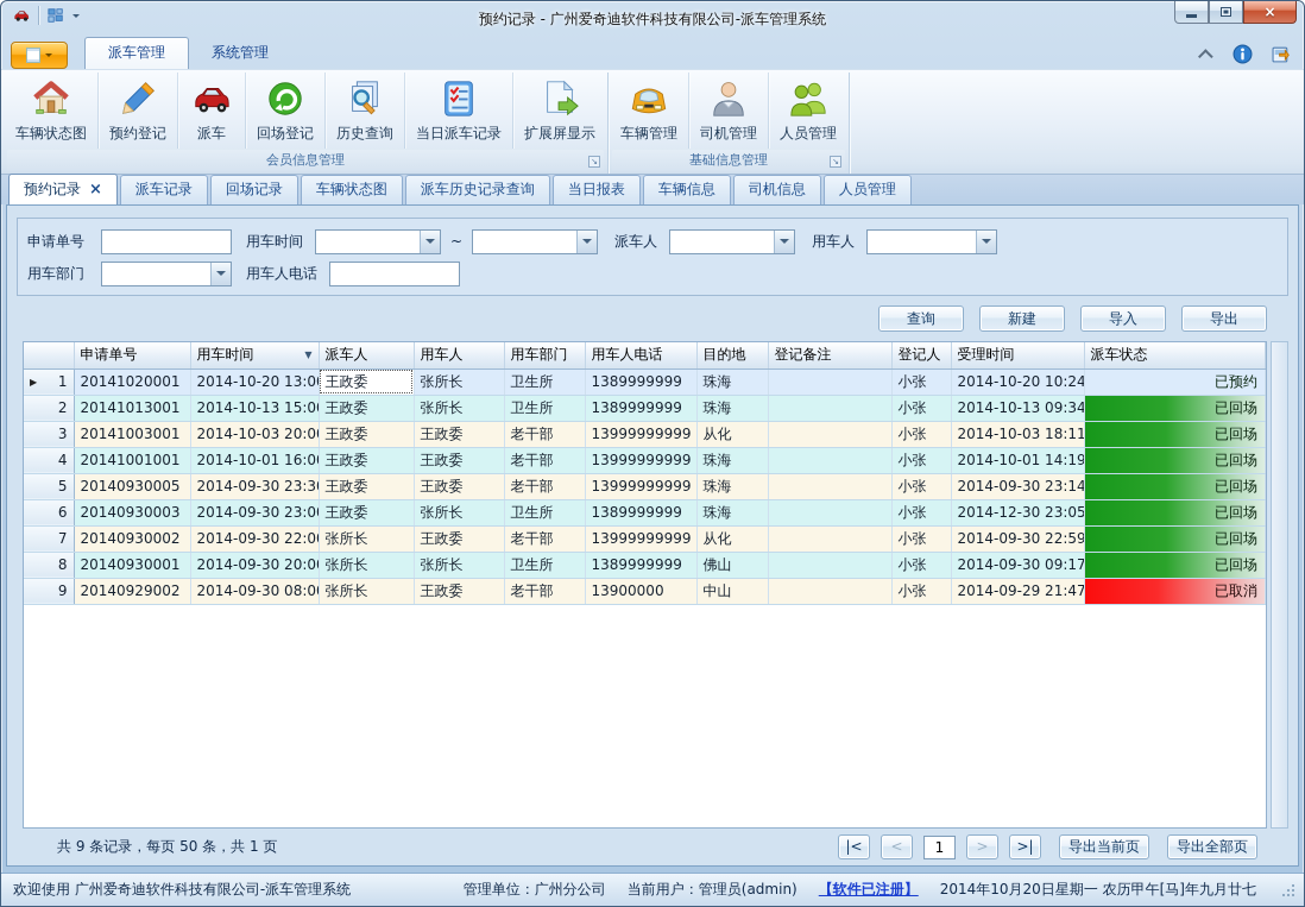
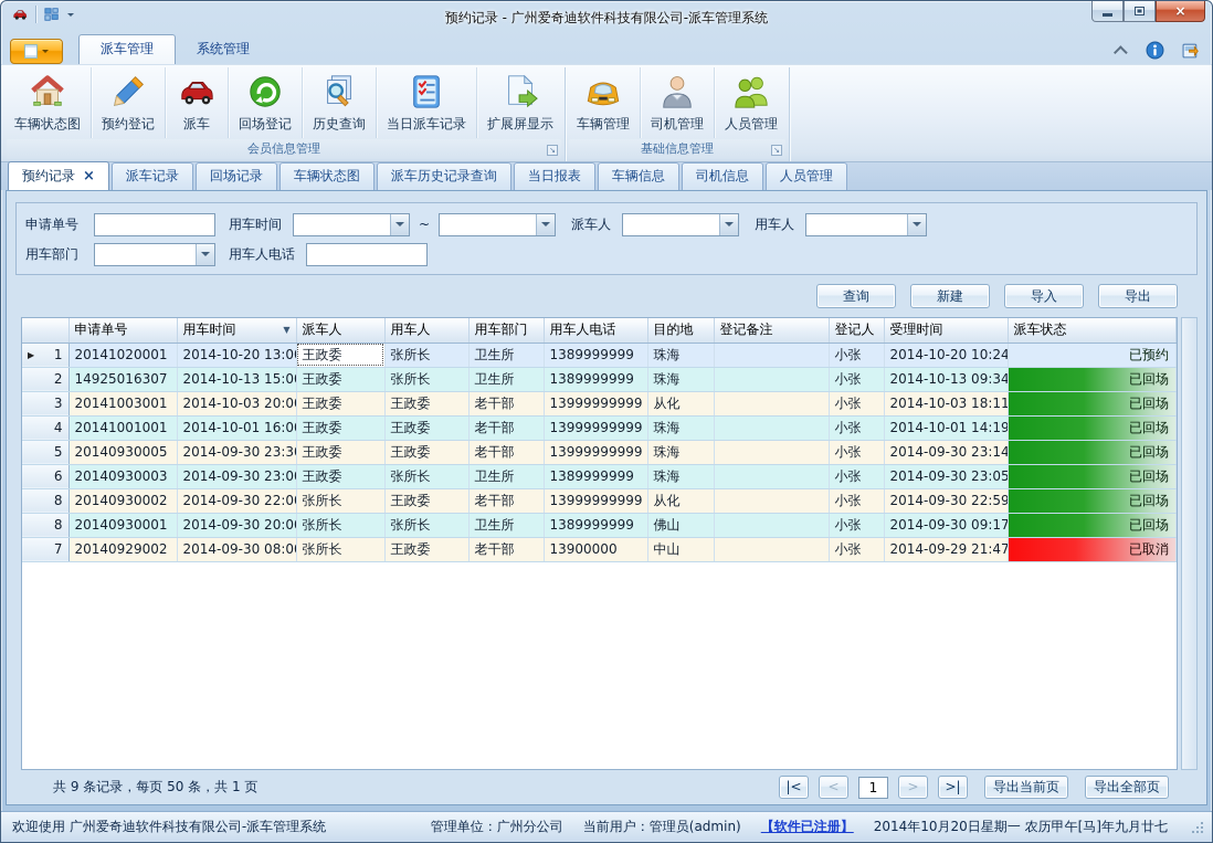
  预约记录 - 广州爱奇迪软件科技有限公司-派车管理系统
  ×
  派车管理
  系统管理
  车辆状态图
  预约登记
  派车
  回场登记
  历史查询
  当日派车记录
  扩展屏显示
  会员信息管理
  ↘
  车辆管理
  司机管理
  人员管理
  基础信息管理
  ↘
  预约记录
  ×
  派车记录
  回场记录
  车辆状态图
  派车历史记录查询
  当日报表
  车辆信息
  司机信息
  人员管理
  申请单号
  用车时间
  ~
  派车人
  用车人
  用车部门
  用车人电话
  查询
  新建
  导入
  导出
  	申请单号	用车时间 ▼	派车人	用车人	用车部门	用车人电话	目的地	登记备注	登记人	受理时间	派车状态
  ▶ 1	20141020001	2014-10-20 13:0	王政委	张所长	卫生所	1389999999	珠海		小张	2014-10-20 10:24	已预约
- 2	20141013001	2014-10-13 15:0	王政委	张所长	卫生所	1389999999	珠海		小张	2014-10-13 09:34	已回场
+ 2	14925016307	2014-10-13 15:0	王政委	张所长	卫生所	1389999999	珠海		小张	2014-10-13 09:34	已回场
  3	20141003001	2014-10-03 20:0	王政委	王政委	老干部	13999999999	从化		小张	2014-10-03 18:11	已回场
  4	20141001001	2014-10-01 16:0	王政委	王政委	老干部	13999999999	珠海		小张	2014-10-01 14:19	已回场
  5	20140930005	2014-09-30 23:3	王政委	王政委	老干部	13999999999	珠海		小张	2014-09-30 23:14	已回场
- 6	20140930003	2014-09-30 23:0	王政委	张所长	卫生所	1389999999	珠海		小张	2014-12-30 23:05	已回场
+ 6	20140930003	2014-09-30 23:0	王政委	张所长	卫生所	1389999999	珠海		小张	2014-09-30 23:05	已回场
- 7	20140930002	2014-09-30 22:0	张所长	王政委	老干部	13999999999	从化		小张	2014-09-30 22:59	已回场
+ 8	20140930002	2014-09-30 22:0	张所长	王政委	老干部	13999999999	从化		小张	2014-09-30 22:59	已回场
  8	20140930001	2014-09-30 20:0	张所长	张所长	卫生所	1389999999	佛山		小张	2014-09-30 09:17	已回场
- 9	20140929002	2014-09-30 08:0	张所长	王政委	老干部	13900000	中山		小张	2014-09-29 21:47	已取消
+ 7	20140929002	2014-09-30 08:0	张所长	王政委	老干部	13900000	中山		小张	2014-09-29 21:47	已取消
  共 9 条记录，每页 50 条，共 1 页
  |<
  <
  1
  >
  >|
  导出当前页
  导出全部页
  欢迎使用 广州爱奇迪软件科技有限公司-派车管理系统
  管理单位：广州分公司
  当前用户：管理员(admin)
  【软件已注册】
  2014年10月20日星期一 农历甲午[马]年九月廿七
